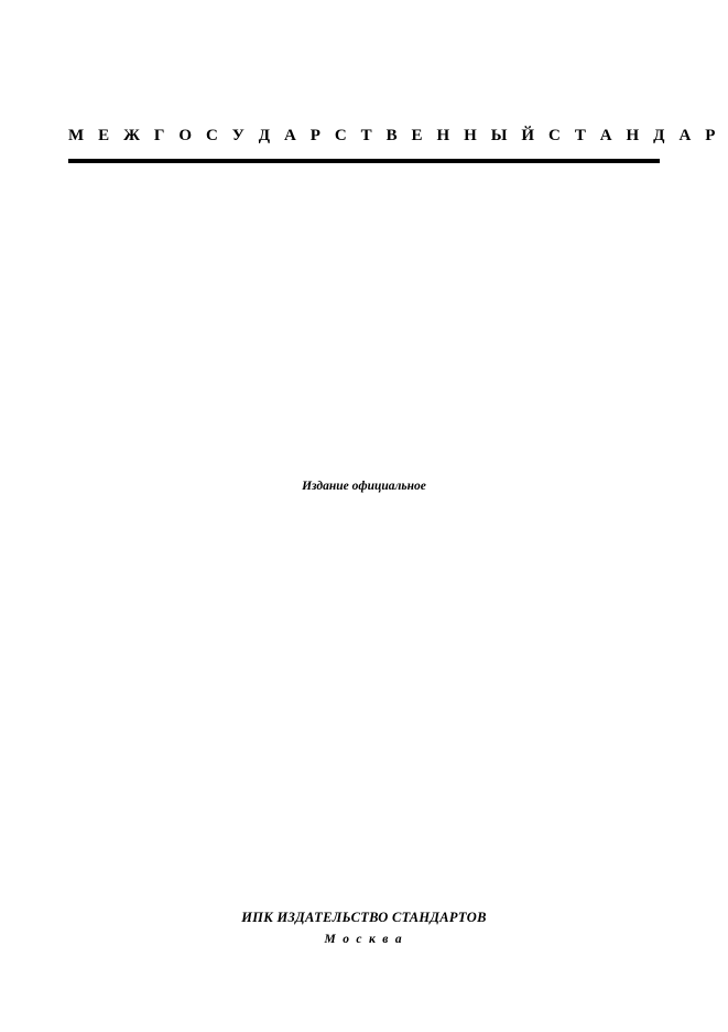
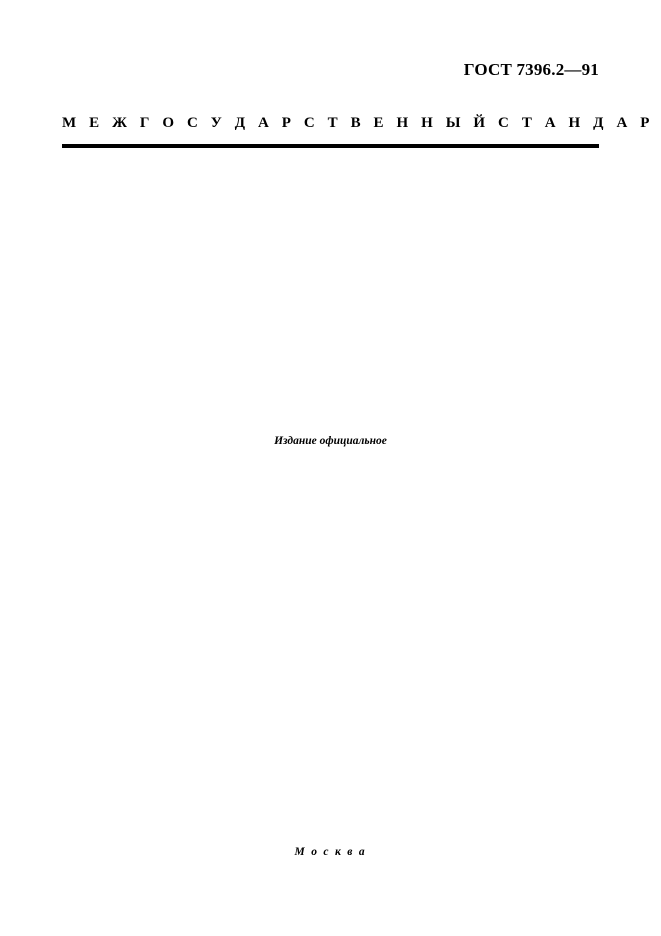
+ ГОСТ 7396.2—91
  М Е Ж Г О С У Д А Р С Т В Е Н Н Ы Й С Т А Н Д А Р
  Издание официальное
- ИПК ИЗДАТЕЛЬСТВО СТАНДАРТОВ
  М о с к в а
